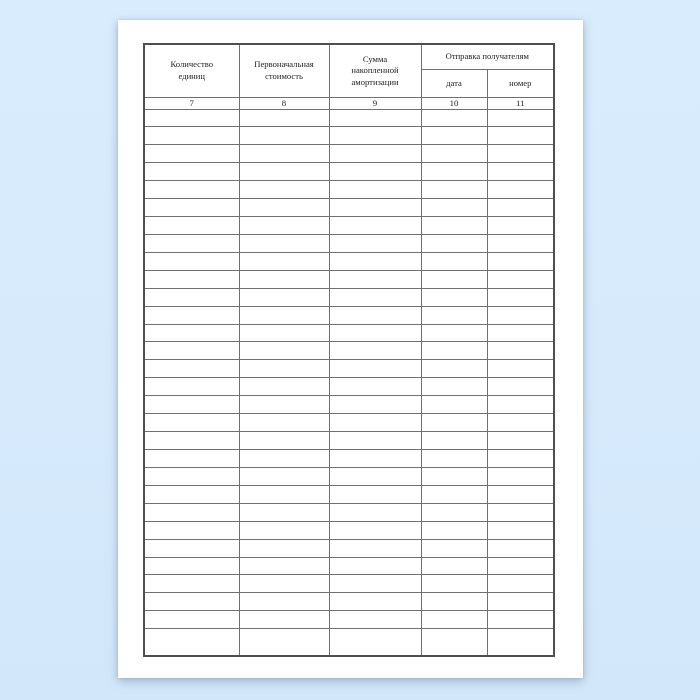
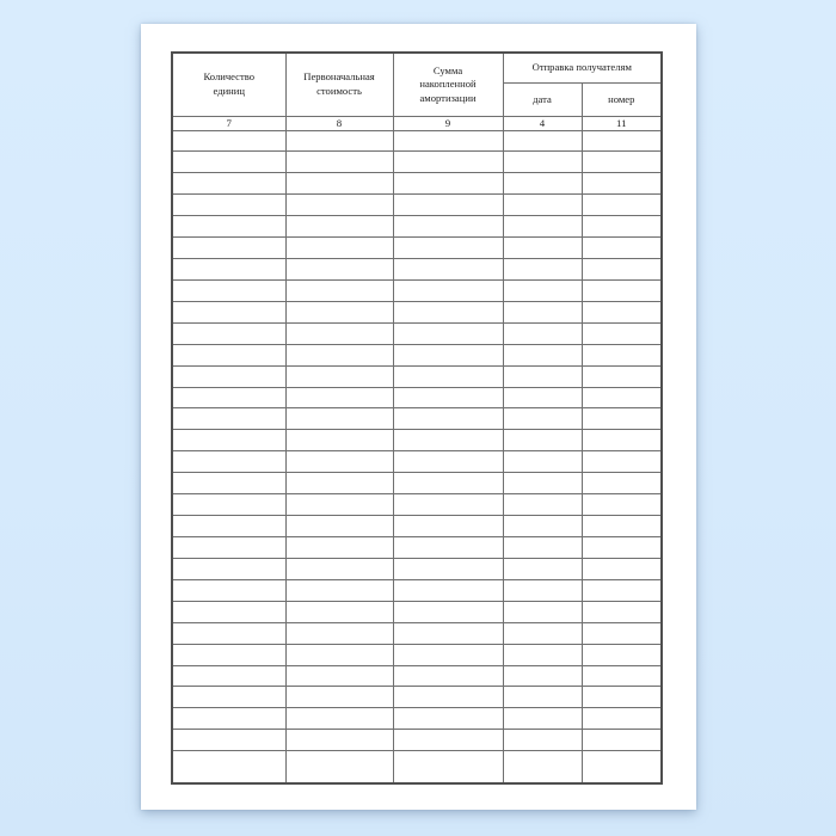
  Количество единиц	Первоначальная стоимость	Сумма накопленной амортизации	Отправка получателям
  дата	номер
- 7	8	9	10	11
+ 7	8	9	4	11
